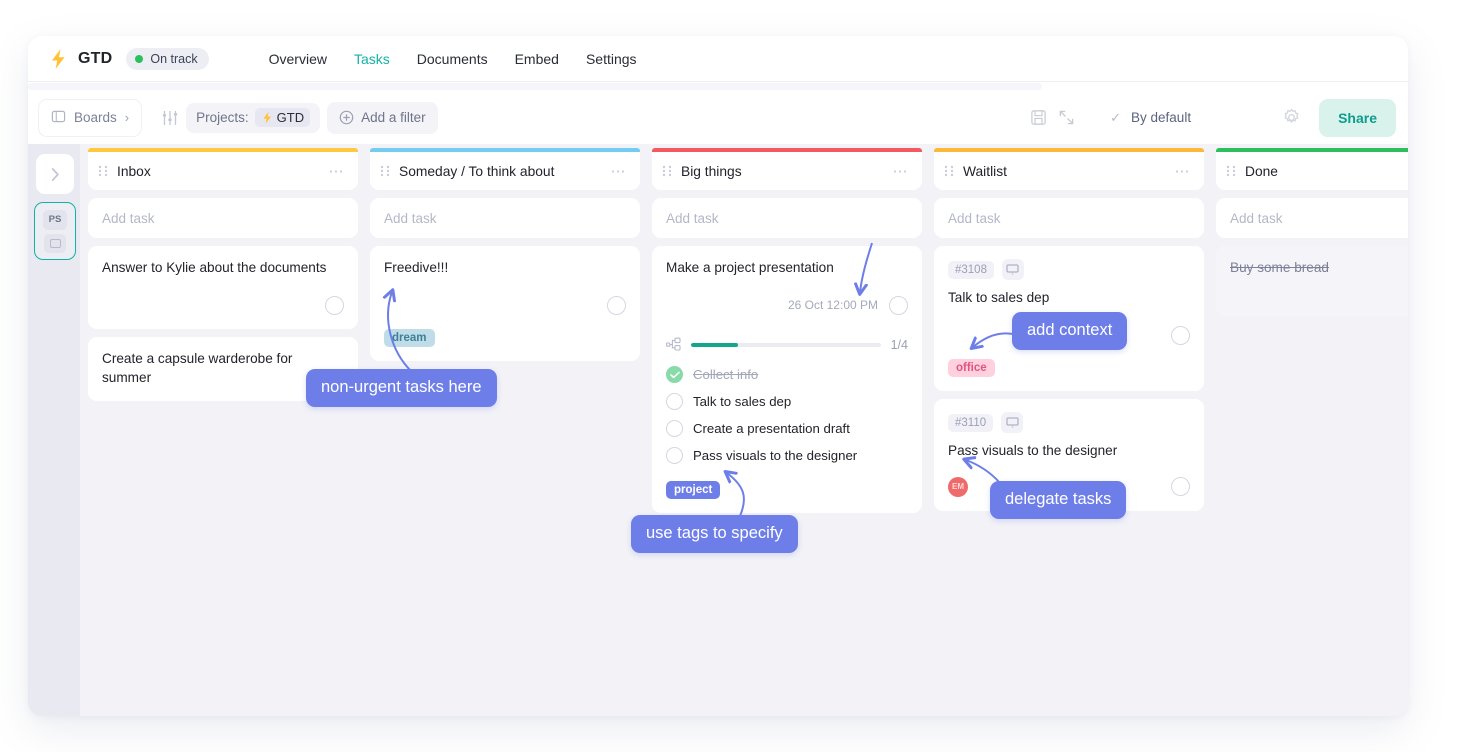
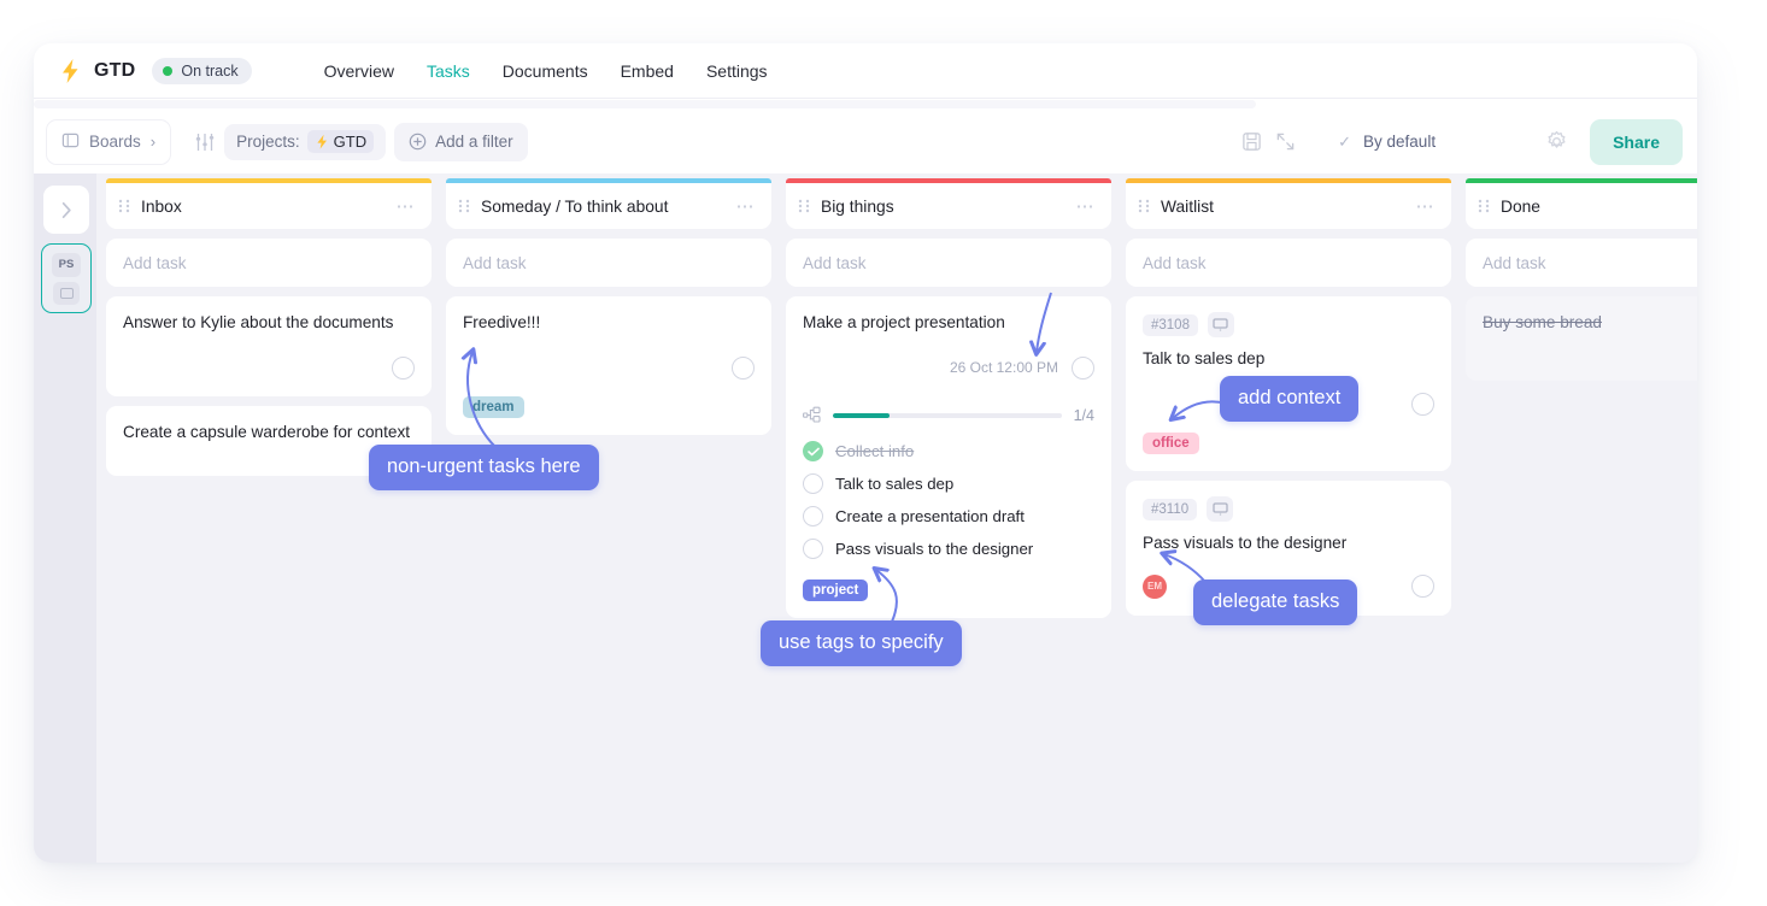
  GTD
  On track
  Overview
  Tasks
  Documents
  Embed
  Settings
  Boards
  ›
  Projects:
  GTD
  Add a filter
  ✓
  By default
  Share
  PS
  Inbox
  ⋯
  Add task
  Answer to Kylie about the documents
- Create a capsule warderobe for summer
+ Create a capsule warderobe for context
  Someday / To think about
  ⋯
  Add task
  Freedive!!!
  dream
  Big things
  ⋯
  Add task
  Make a project presentation
  26 Oct 12:00 PM
  1/4
  Collect info
  Talk to sales dep
  Create a presentation draft
  Pass visuals to the designer
  project
  Waitlist
  ⋯
  Add task
  #3108
  Talk to sales dep
  office
  #3110
  Pass visuals to the designer
  EM
  Done
  Add task
  Buy some bread
  add context
  non-urgent tasks here
  use tags to specify
  delegate tasks
